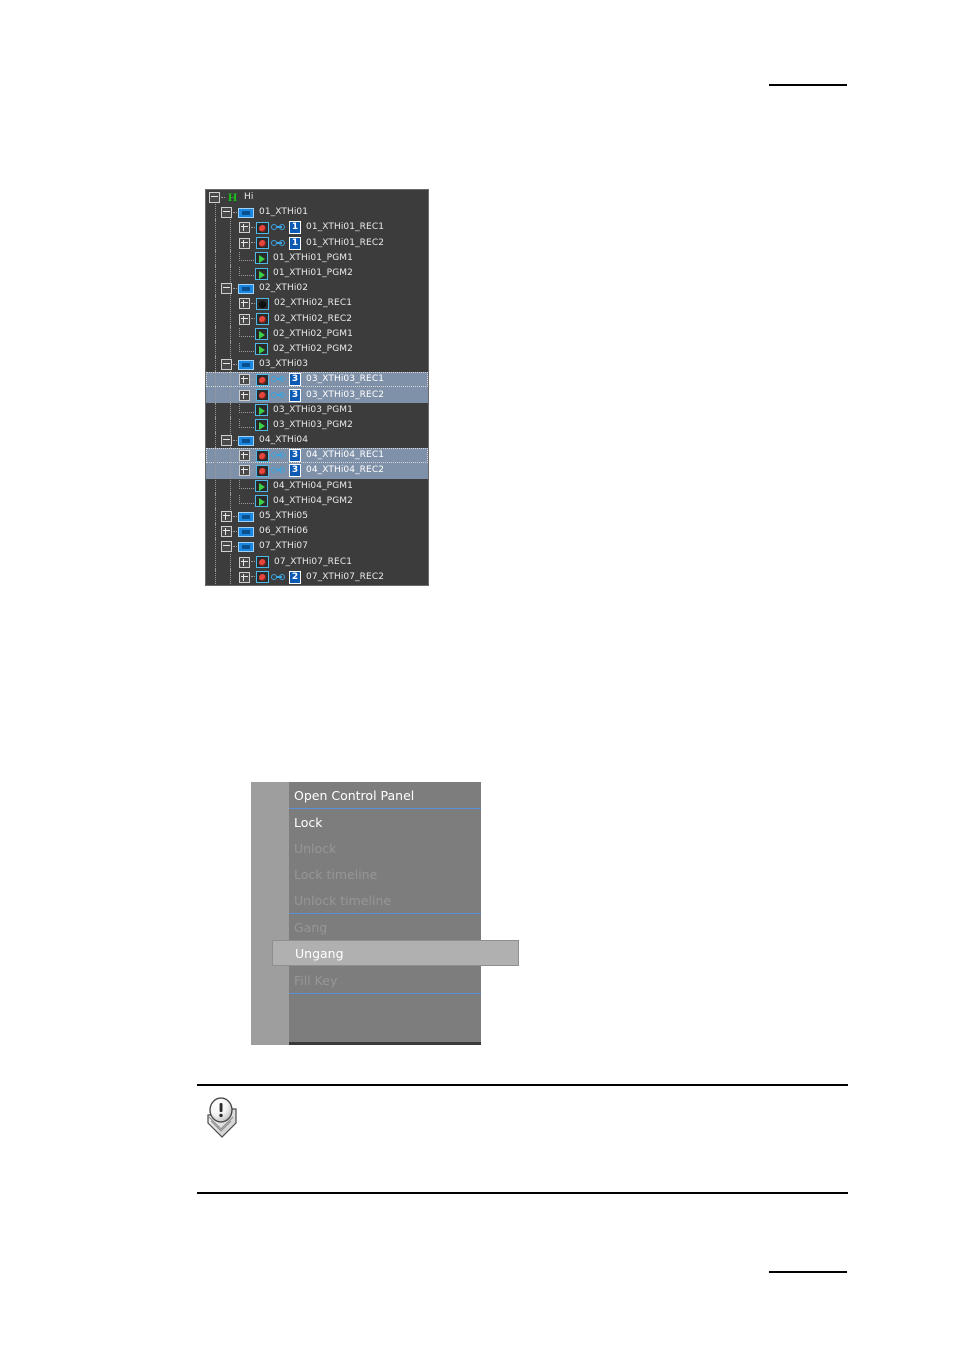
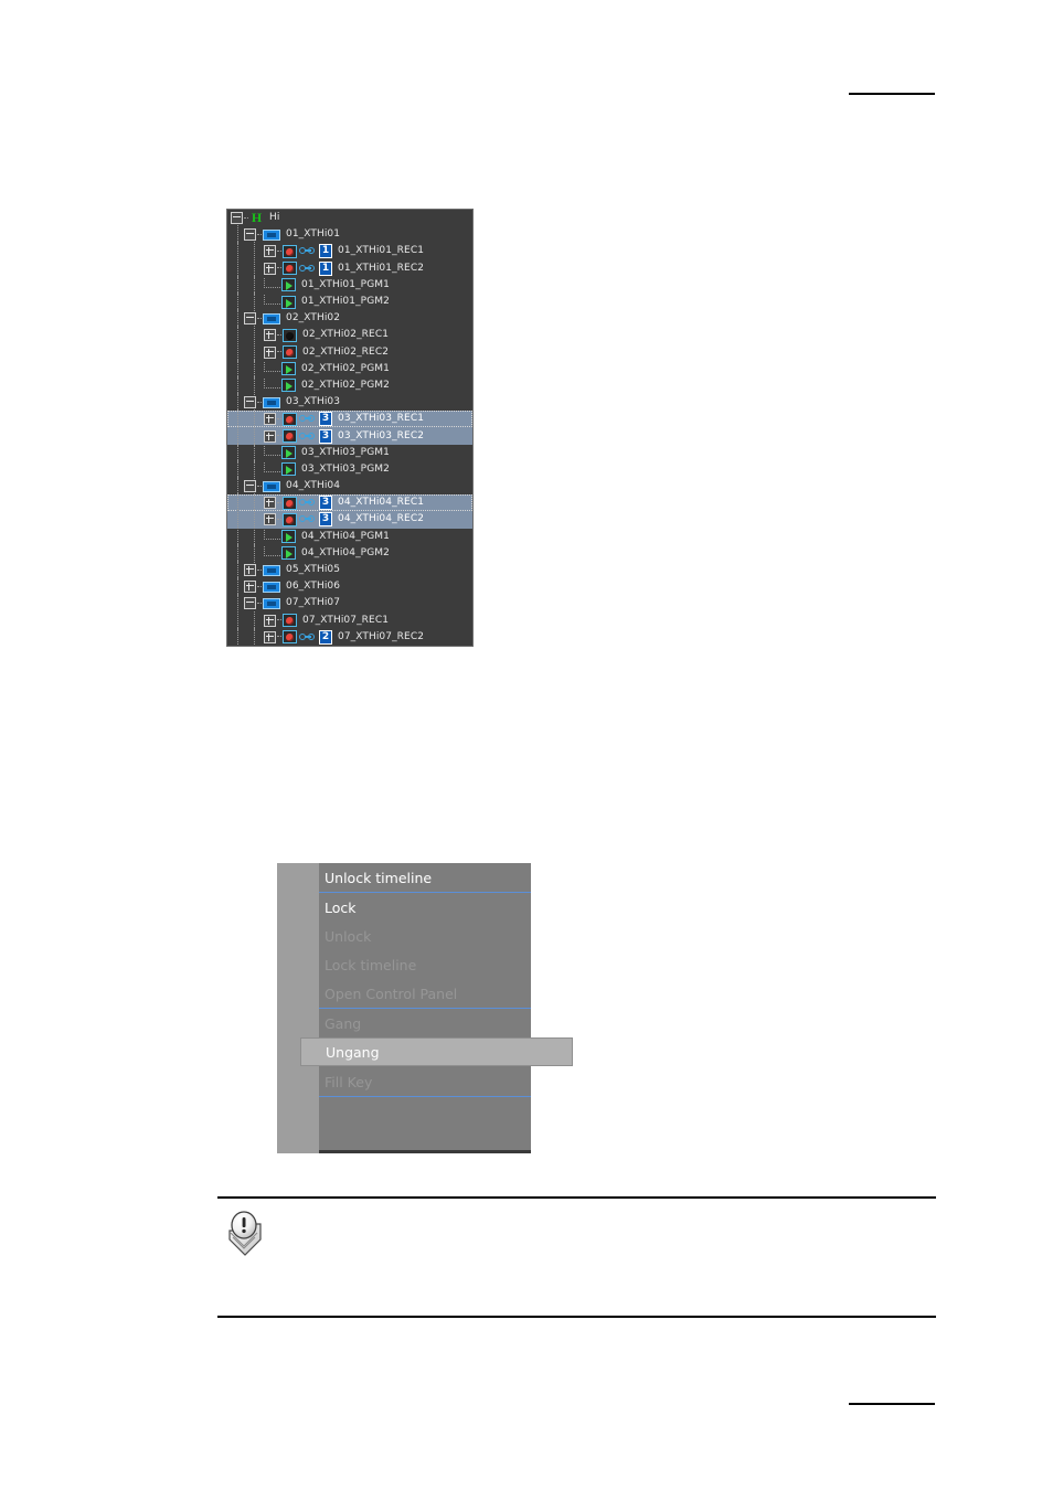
  H
  Hi
  01_XTHi01
  1
  01_XTHi01_REC1
  1
  01_XTHi01_REC2
  01_XTHi01_PGM1
  01_XTHi01_PGM2
  02_XTHi02
  02_XTHi02_REC1
  02_XTHi02_REC2
  02_XTHi02_PGM1
  02_XTHi02_PGM2
  03_XTHi03
  3
  03_XTHi03_REC1
  3
  03_XTHi03_REC2
  03_XTHi03_PGM1
  03_XTHi03_PGM2
  04_XTHi04
  3
  04_XTHi04_REC1
  3
  04_XTHi04_REC2
  04_XTHi04_PGM1
  04_XTHi04_PGM2
  05_XTHi05
  06_XTHi06
  07_XTHi07
  07_XTHi07_REC1
  2
  07_XTHi07_REC2
- Open Control Panel
+ Unlock timeline
  Lock
  Unlock
  Lock timeline
- Unlock timeline
+ Open Control Panel
  Gang
  Ungang
  Fill Key
